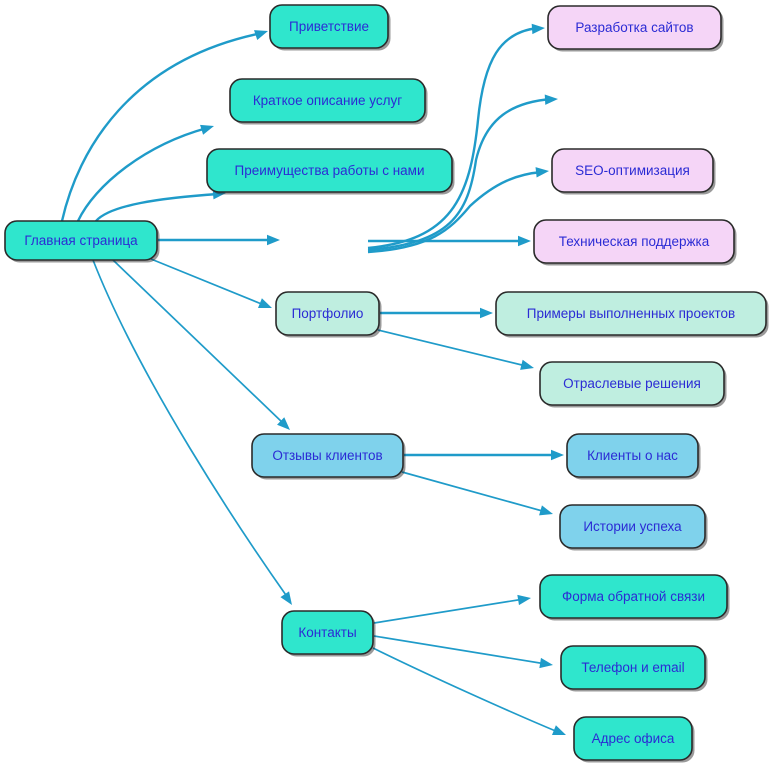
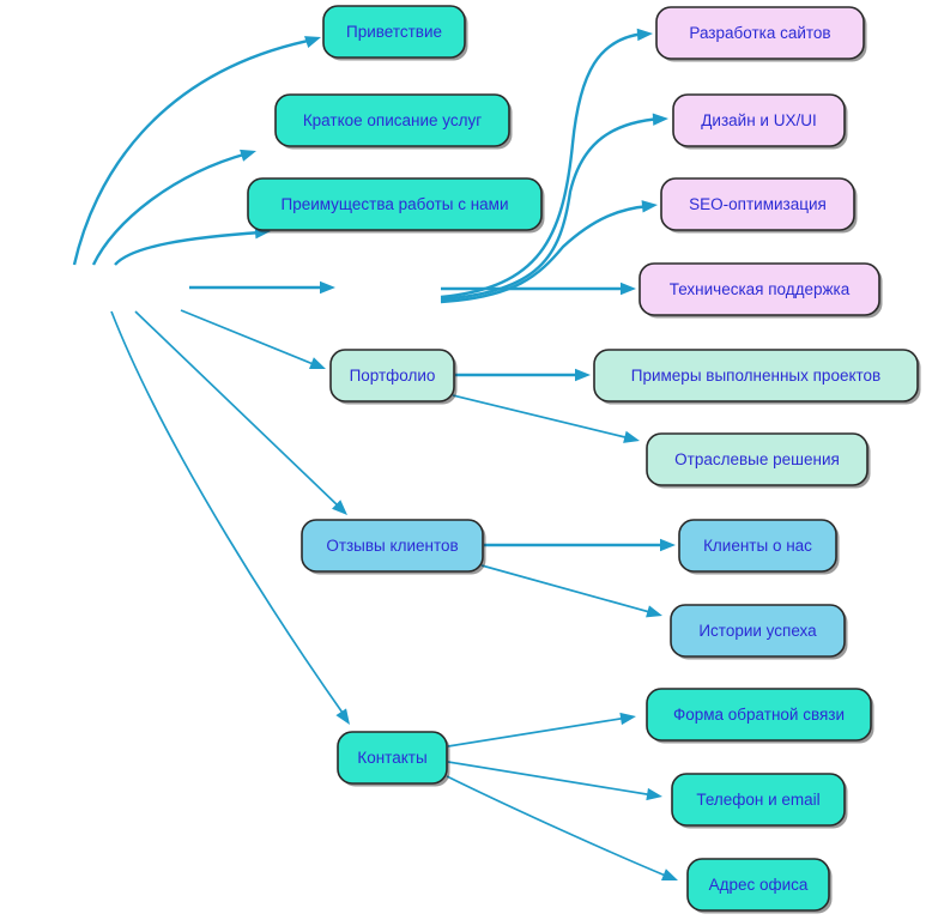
- Главная страница
  Приветствие
  Краткое описание услуг
  Преимущества работы с нами
  Разработка сайтов
+ Дизайн и UX/UI
  SEO-оптимизация
  Техническая поддержка
  Портфолио
  Примеры выполненных проектов
  Отраслевые решения
  Отзывы клиентов
  Клиенты о нас
  Истории успеха
  Контакты
  Форма обратной связи
  Телефон и email
  Адрес офиса
